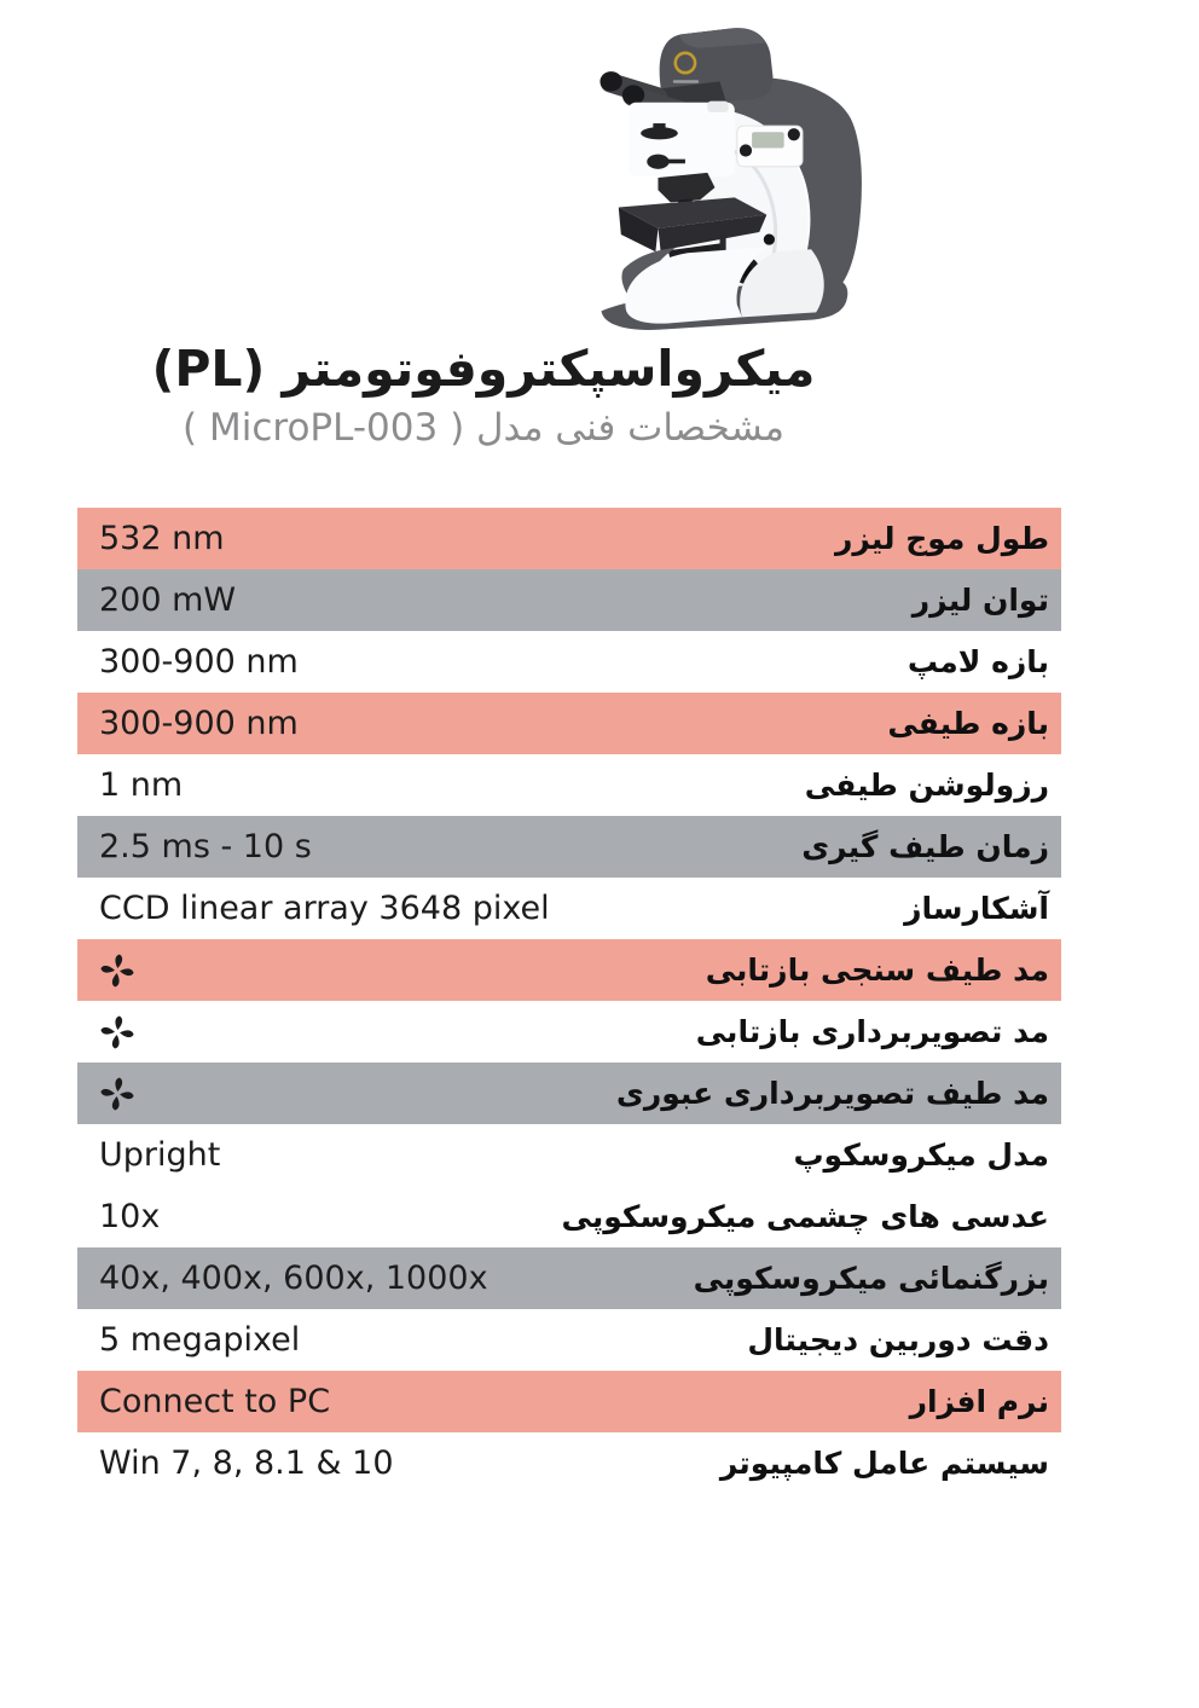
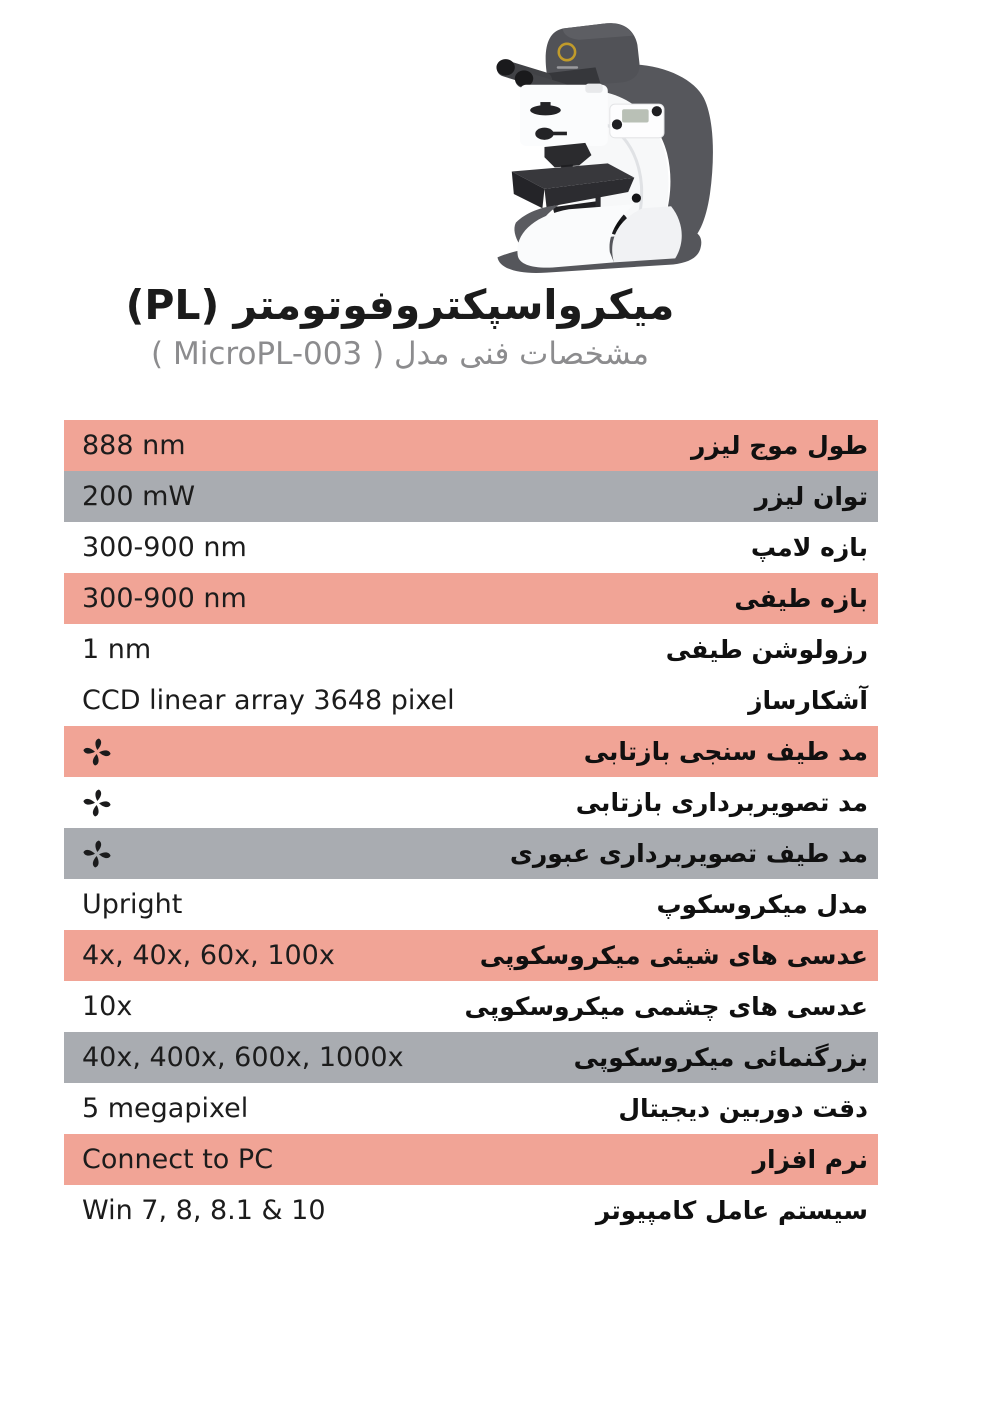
  میکرواسپکتروفوتومتر (PL)
  مشخصات فنی مدل ( MicroPL-003 )
- 532 nm
+ 888 nm
  طول موج لیزر
  200 mW
  توان لیزر
  300-900 nm
  بازه لامپ
  300-900 nm
  بازه طیفی
  1 nm
  رزولوشن طیفی
- 2.5 ms - 10 s
- زمان طیف گیری
  CCD linear array 3648 pixel
  آشکارساز
  مد طیف سنجی بازتابی
  مد تصویربرداری بازتابی
  مد طیف تصویربرداری عبوری
  Upright
  مدل میکروسکوپ
+ 4x, 40x, 60x, 100x
+ عدسی های شیئی میکروسکوپی
  10x
  عدسی های چشمی میکروسکوپی
  40x, 400x, 600x, 1000x
  بزرگنمائی میکروسکوپی
  5 megapixel
  دقت دوربین دیجیتال
  Connect to PC
  نرم افزار
  Win 7, 8, 8.1 & 10
  سیستم عامل کامپیوتر
